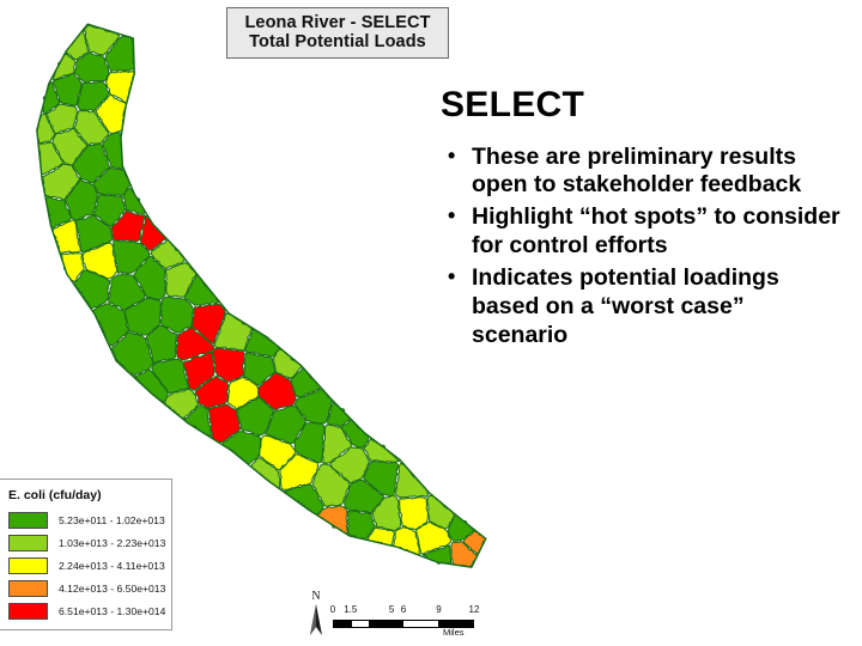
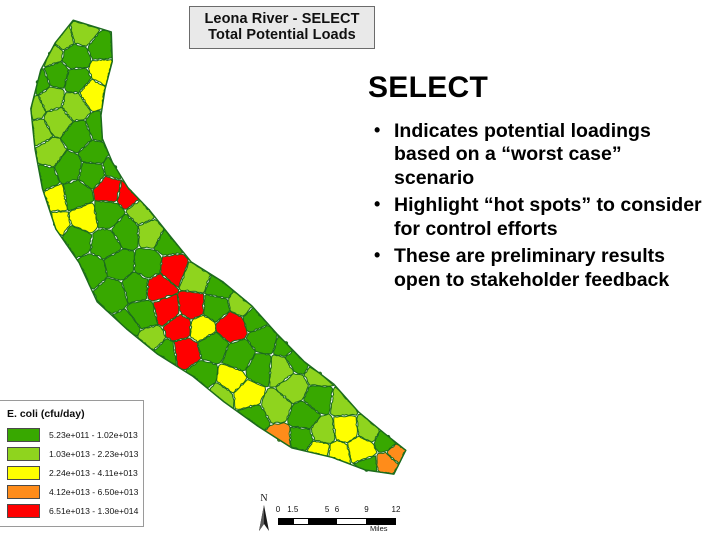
  Leona River - SELECT
  Total Potential Loads
  E. coli (cfu/day)
  5.23e+011 - 1.02e+013
  1.03e+013 - 2.23e+013
  2.24e+013 - 4.11e+013
  4.12e+013 - 6.50e+013
  6.51e+013 - 1.30e+014
  N
  0
  1.5
  5
  6
  9
  12
  Miles
  SELECT
- These are preliminary results open to stakeholder feedback
+ Indicates potential loadings based on a “worst case” scenario
  Highlight “hot spots” to consider for control efforts
- Indicates potential loadings based on a “worst case” scenario
+ These are preliminary results open to stakeholder feedback
